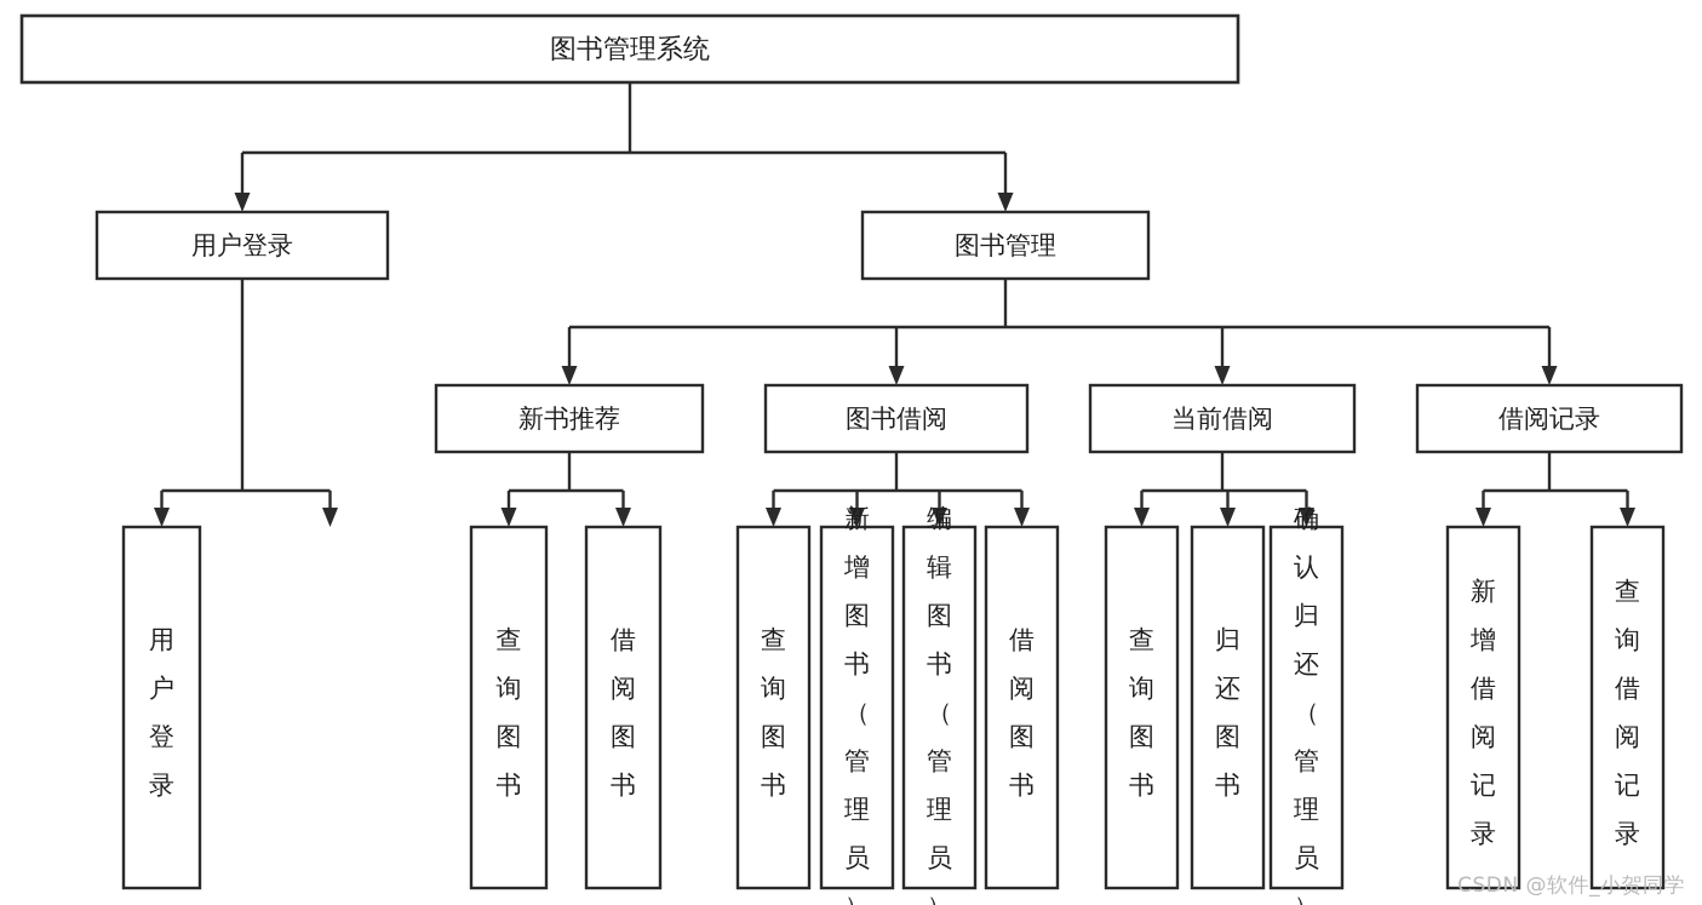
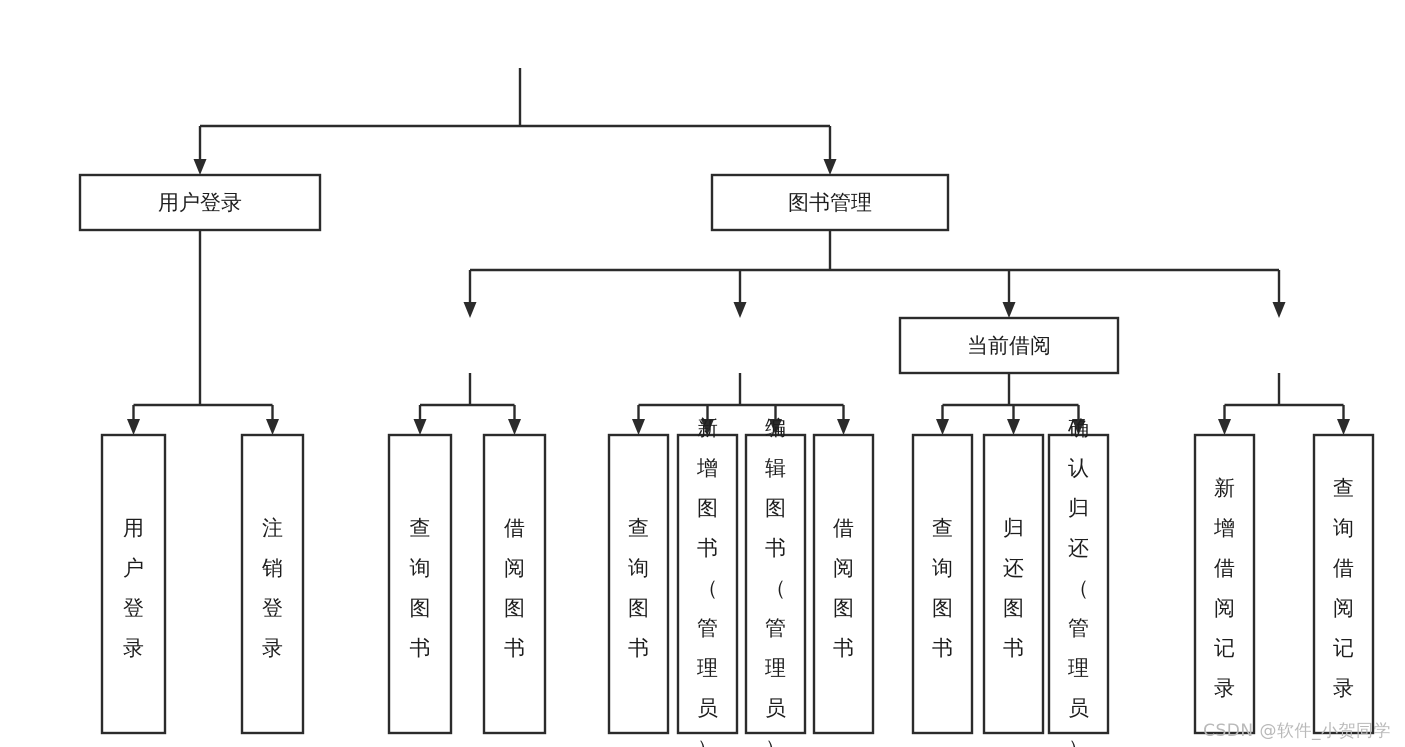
- 图书管理系统
  用户登录
  图书管理
- 新书推荐
- 图书借阅
  当前借阅
- 借阅记录
  用户登录
+ 注销登录
  查询图书
  借阅图书
  查询图书
  新增图书（管理员
  编辑图书（管理员
  借阅图书
  查询图书
  归还图书
  确认归还（管理员
  新增借阅记录
  查询借阅记录
  CSDN @软件_小贺同学
